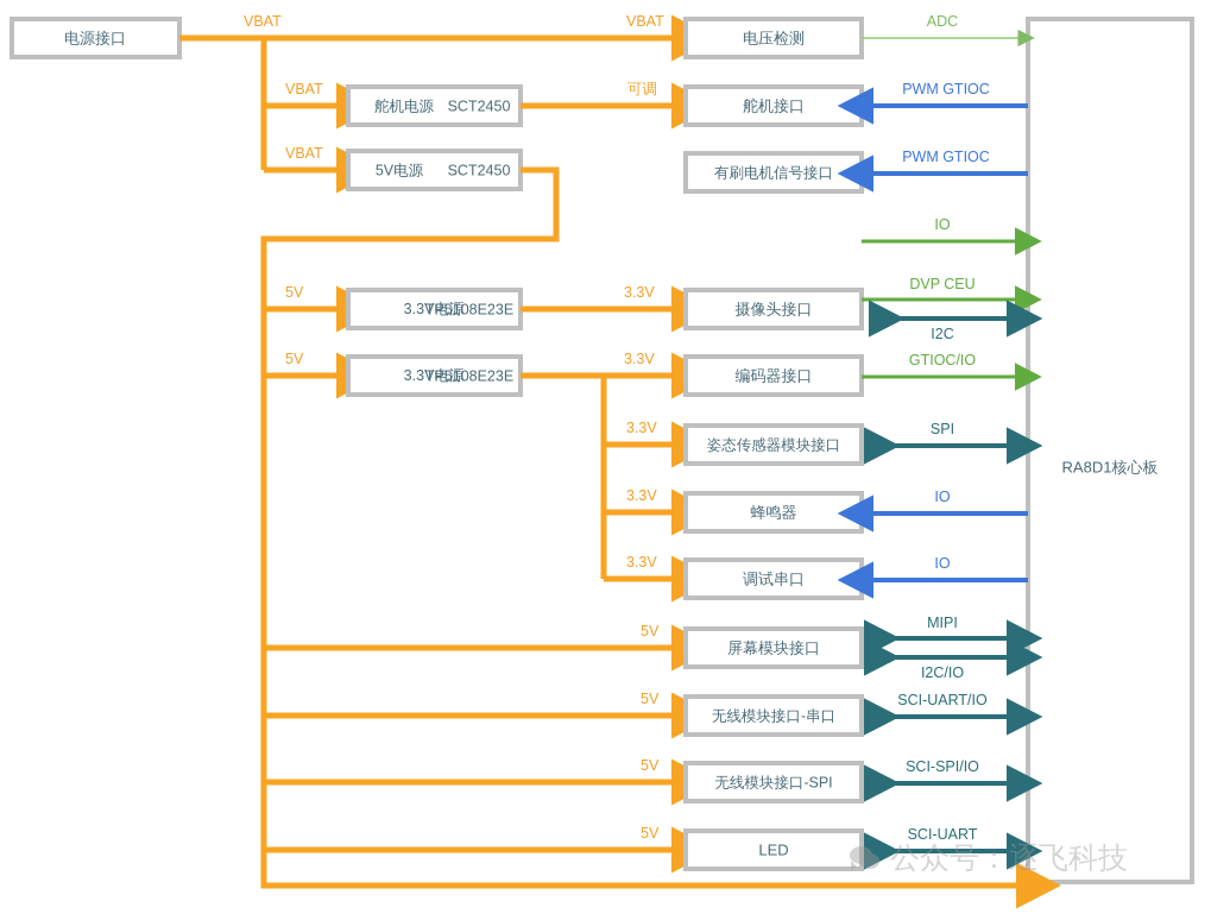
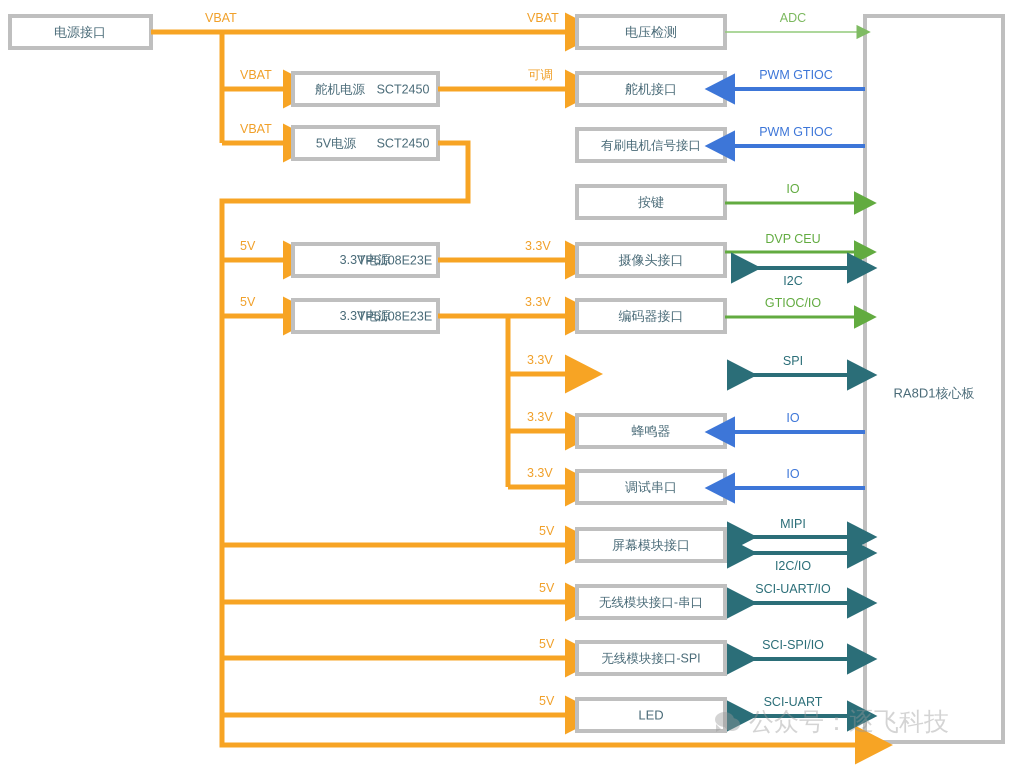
  RA8D1核心板
  电源接口
  VBAT
  VBAT
  VBAT
  VBAT
  舵机电源
  SCT2450
  可调
  5V电源
  SCT2450
  5V
  5V
  3.3V电源
  TP5108E23E
  3.3V电源
  TP5108E23E
  3.3V
  3.3V
  3.3V
  3.3V
  3.3V
  5V
  5V
  5V
  5V
  电压检测
  舵机接口
  有刷电机信号接口
+ 按键
  摄像头接口
  编码器接口
- 姿态传感器模块接口
  蜂鸣器
  调试串口
  屏幕模块接口
  无线模块接口-串口
  无线模块接口-SPI
  LED
  ADC
  PWM GTIOC
  PWM GTIOC
  IO
  DVP CEU
  I2C
  GTIOC/IO
  SPI
  IO
  IO
  MIPI
  I2C/IO
  SCI-UART/IO
  SCI-SPI/IO
  SCI-UART
  公众号：逐飞科技
